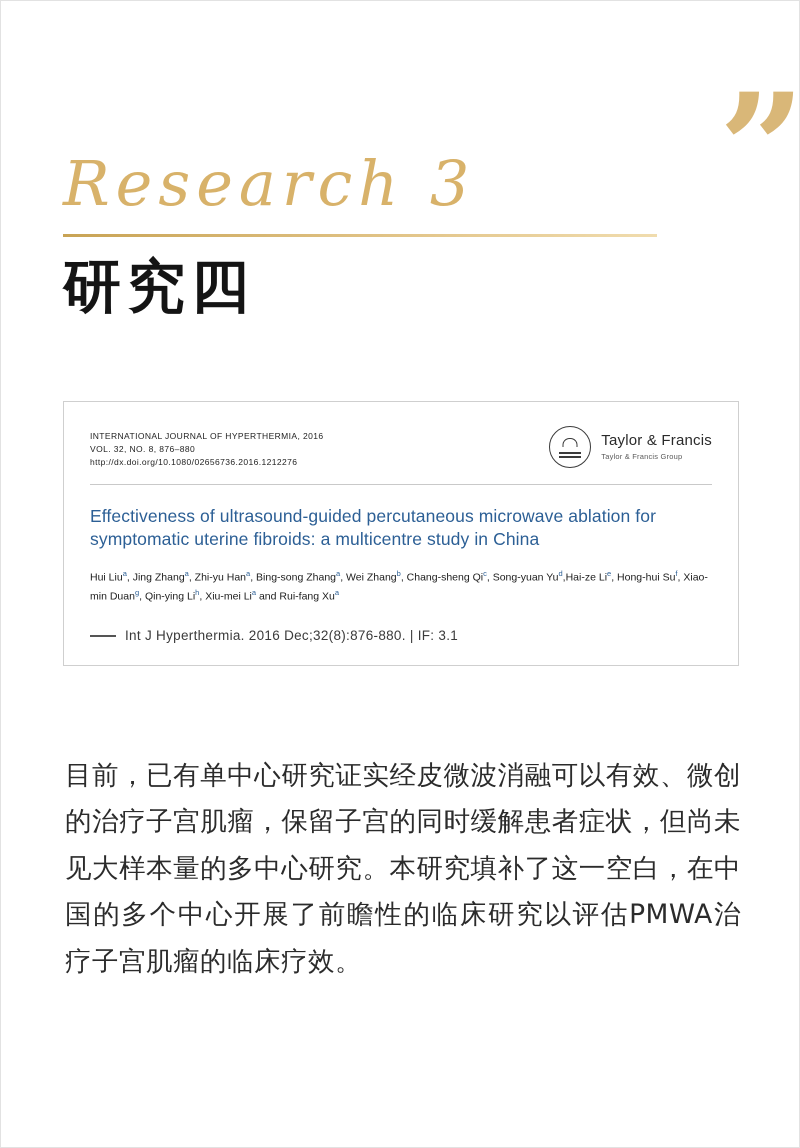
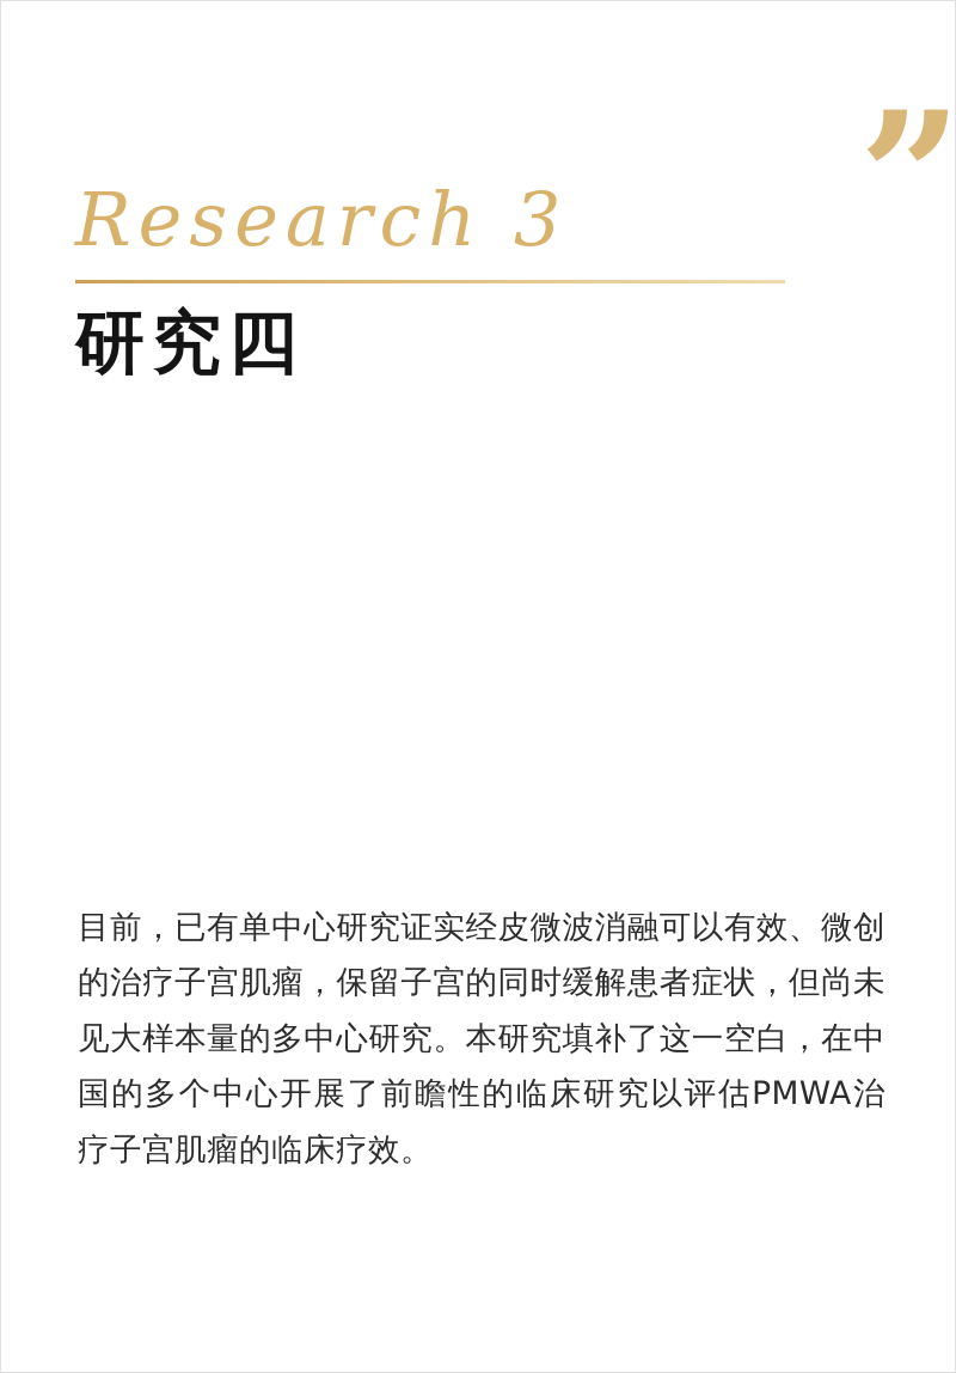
  Research 3
  研究四
  ”
- INTERNATIONAL JOURNAL OF HYPERTHERMIA, 2016
- VOL. 32, NO. 8, 876–880
- http://dx.doi.org/10.1080/02656736.2016.1212276
- Taylor & Francis
- Taylor & Francis Group
- Effectiveness of ultrasound-guided percutaneous microwave ablation for symptomatic uterine fibroids: a multicentre study in China
- Hui Liua, Jing Zhanga, Zhi-yu Hana, Bing-song Zhanga, Wei Zhangb, Chang-sheng Qic, Song-yuan Yud,Hai-ze Lie, Hong-hui Suf, Xiao-min Duang, Qin-ying Lih, Xiu-mei Lia and Rui-fang Xua
- Int J Hyperthermia. 2016 Dec;32(8):876-880. | IF: 3.1
  目前，已有单中心研究证实经皮微波消融可以有效、微创的治疗子宫肌瘤，保留子宫的同时缓解患者症状，但尚未见大样本量的多中心研究。本研究填补了这一空白，在中国的多个中心开展了前瞻性的临床研究以评估PMWA治疗子宫肌瘤的临床疗效。
